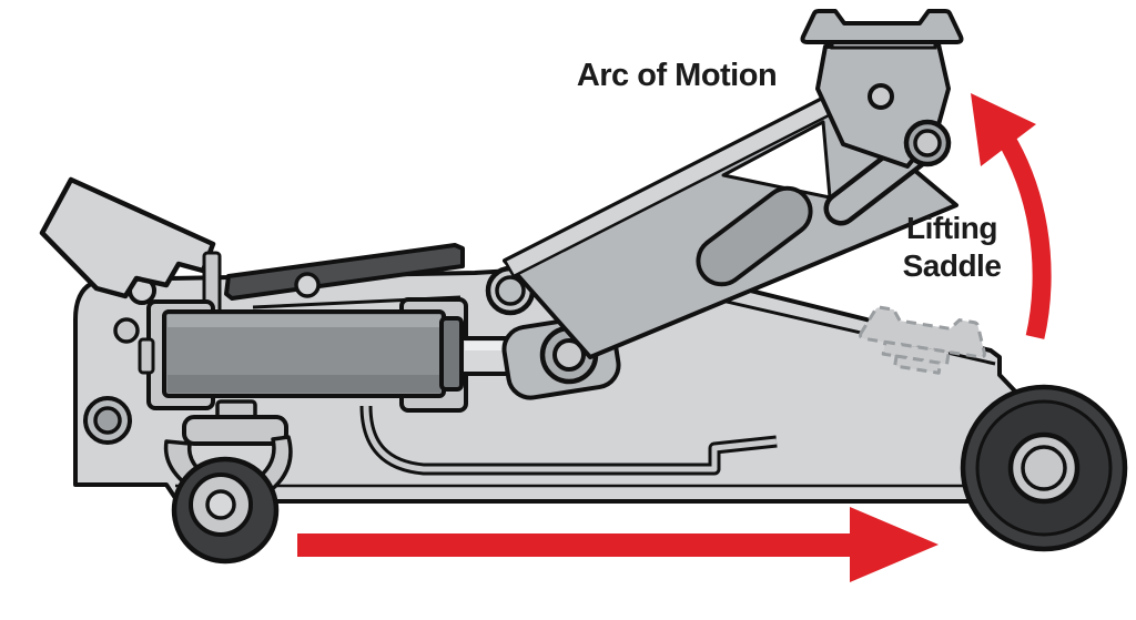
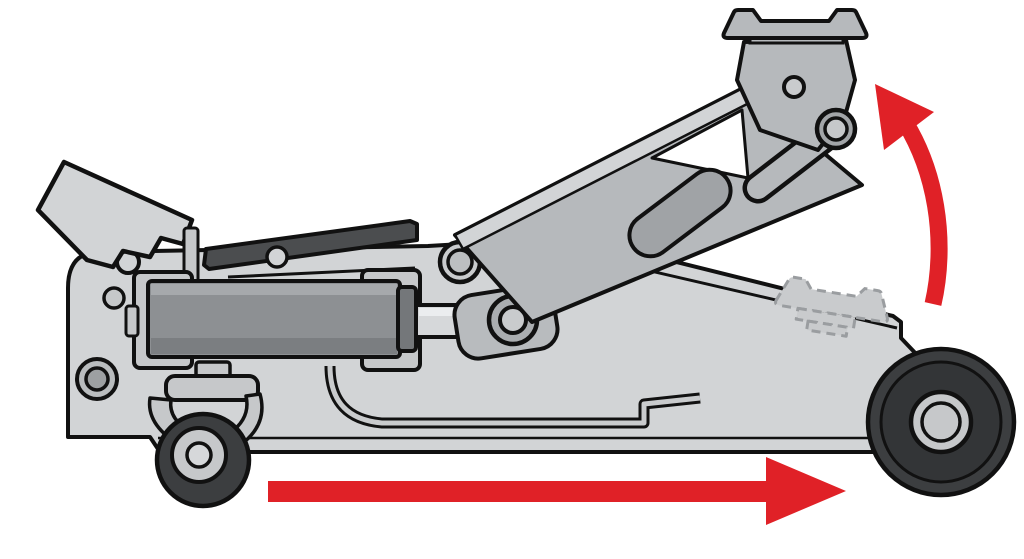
- Arc of Motion
- Lifting
- Saddle
